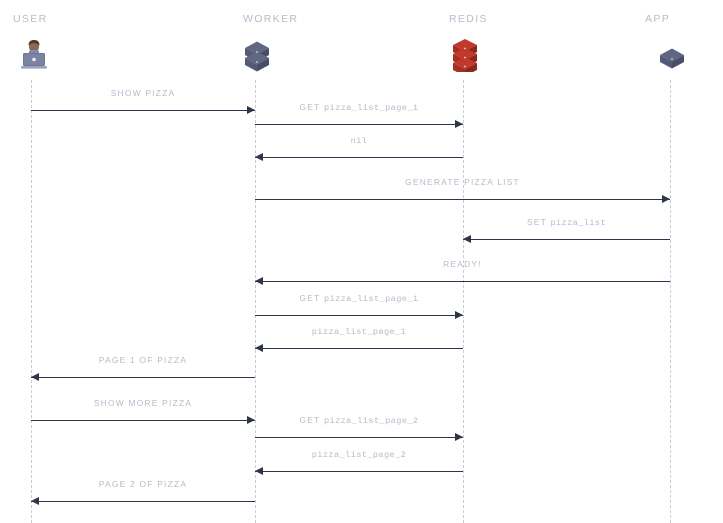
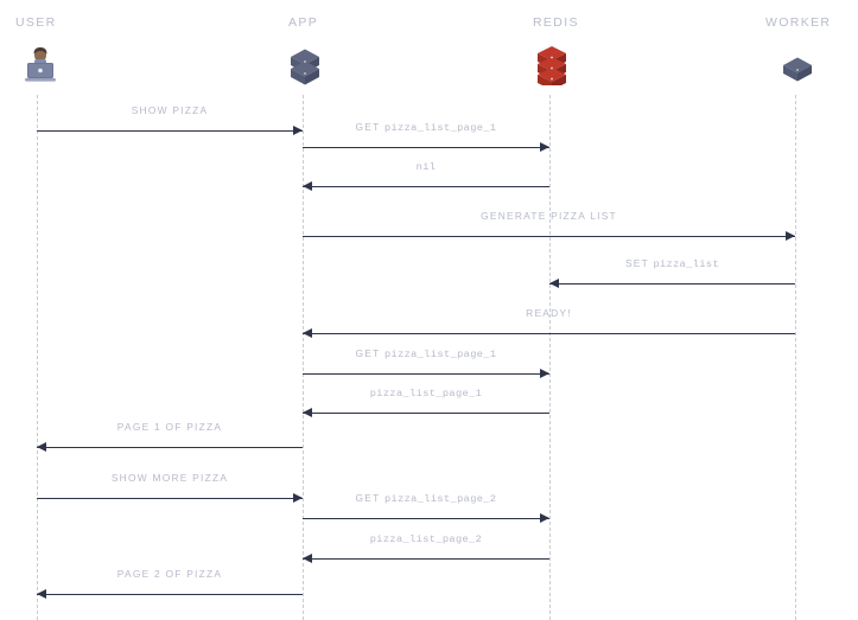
  USER
- WORKER
+ APP
  REDIS
- APP
+ WORKER
  SHOW PIZZA
  GET pizza_list_page_1
  nil
  GENERATE PIZZA LIST
  SET pizza_list
  READY!
  GET pizza_list_page_1
  pizza_list_page_1
  PAGE 1 OF PIZZA
  SHOW MORE PIZZA
  GET pizza_list_page_2
  pizza_list_page_2
  PAGE 2 OF PIZZA
